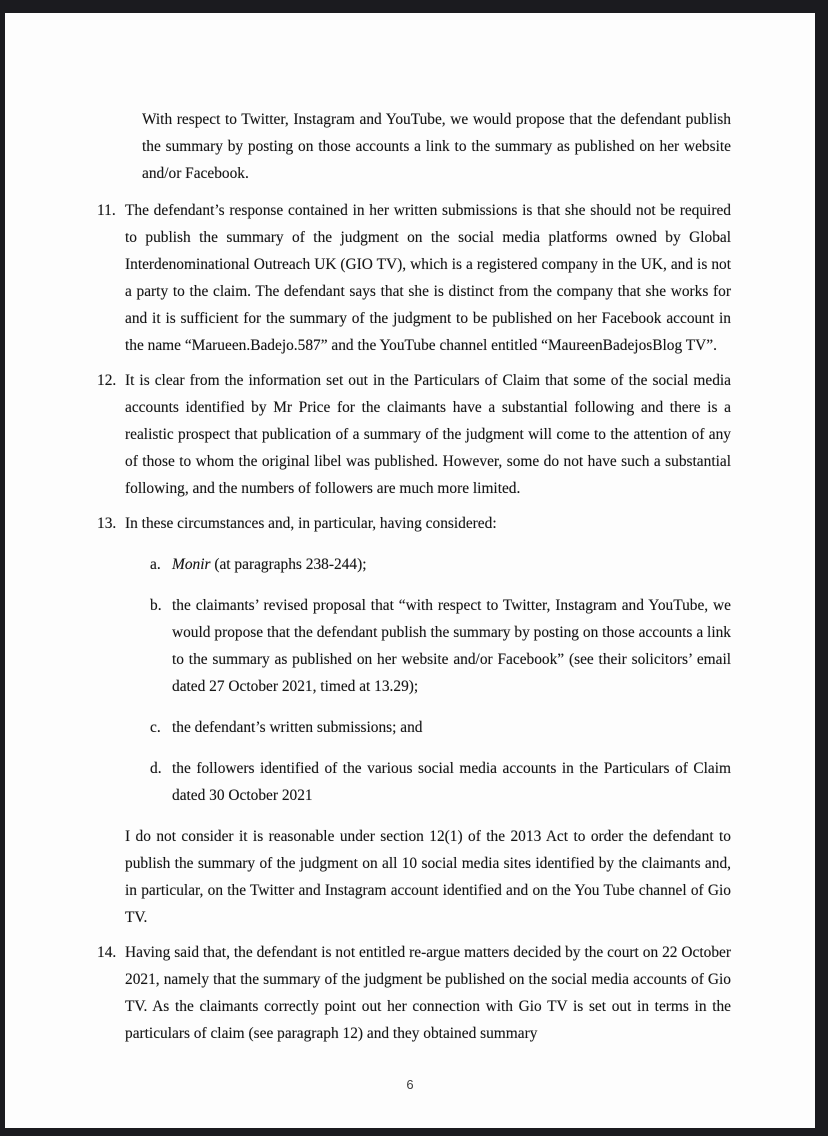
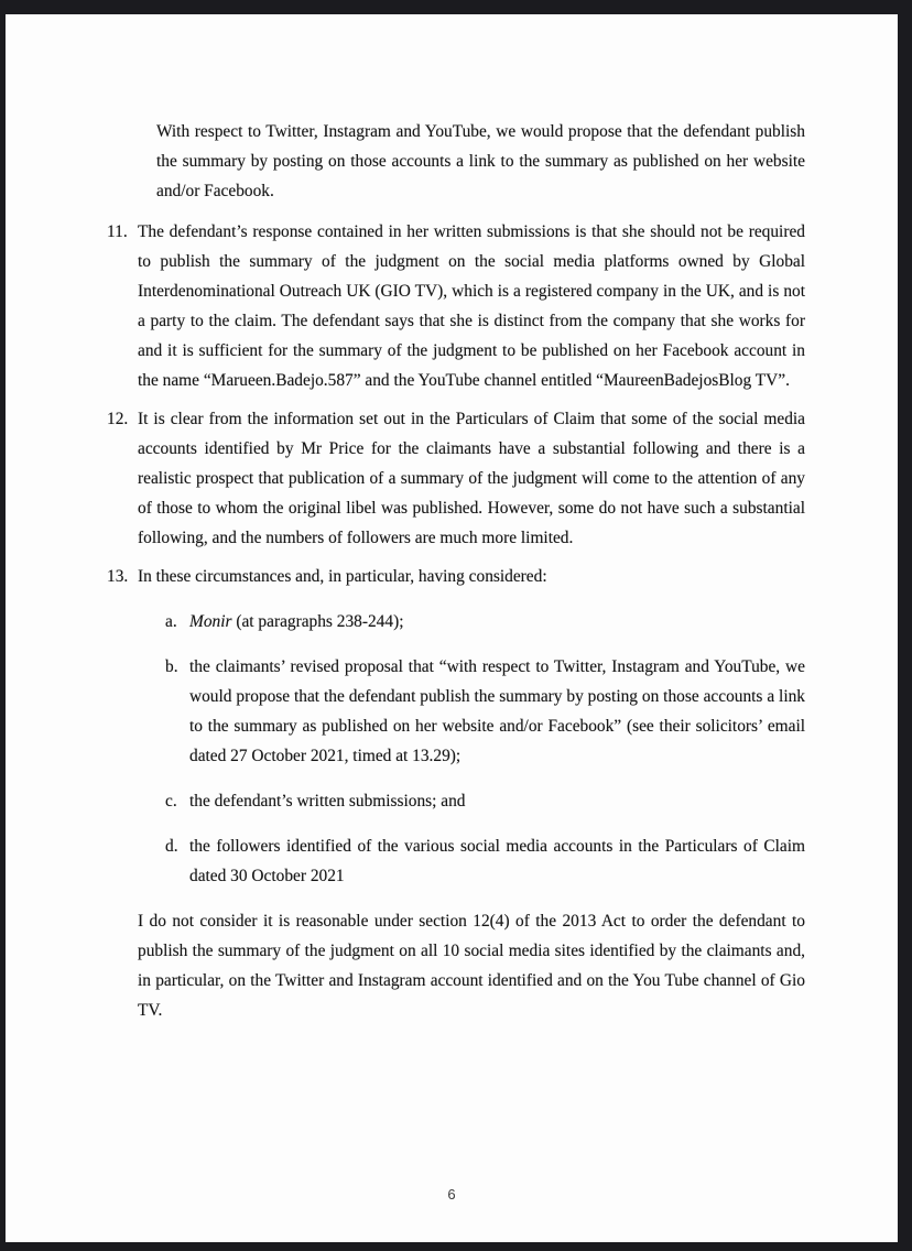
  With respect to Twitter, Instagram and YouTube, we would propose that the defendant publish the summary by posting on those accounts a link to the summary as published on her website and/or Facebook.
  11. The defendant’s response contained in her written submissions is that she should not be required to publish the summary of the judgment on the social media platforms owned by Global Interdenominational Outreach UK (GIO TV), which is a registered company in the UK, and is not a party to the claim. The defendant says that she is distinct from the company that she works for and it is sufficient for the summary of the judgment to be published on her Facebook account in the name “Marueen.Badejo.587” and the YouTube channel entitled “MaureenBadejosBlog TV”.
  12. It is clear from the information set out in the Particulars of Claim that some of the social media accounts identified by Mr Price for the claimants have a substantial following and there is a realistic prospect that publication of a summary of the judgment will come to the attention of any of those to whom the original libel was published. However, some do not have such a substantial following, and the numbers of followers are much more limited.
  13. In these circumstances and, in particular, having considered:
  a. Monir (at paragraphs 238-244);
  b. the claimants’ revised proposal that “with respect to Twitter, Instagram and YouTube, we would propose that the defendant publish the summary by posting on those accounts a link to the summary as published on her website and/or Facebook” (see their solicitors’ email dated 27 October 2021, timed at 13.29);
  c. the defendant’s written submissions; and
  d. the followers identified of the various social media accounts in the Particulars of Claim dated 30 October 2021
- I do not consider it is reasonable under section 12(1) of the 2013 Act to order the defendant to publish the summary of the judgment on all 10 social media sites identified by the claimants and, in particular, on the Twitter and Instagram account identified and on the You Tube channel of Gio TV.
+ I do not consider it is reasonable under section 12(4) of the 2013 Act to order the defendant to publish the summary of the judgment on all 10 social media sites identified by the claimants and, in particular, on the Twitter and Instagram account identified and on the You Tube channel of Gio TV.
- 14. Having said that, the defendant is not entitled re-argue matters decided by the court on 22 October 2021, namely that the summary of the judgment be published on the social media accounts of Gio TV. As the claimants correctly point out her connection with Gio TV is set out in terms in the particulars of claim (see paragraph 12) and they obtained summary
  6
